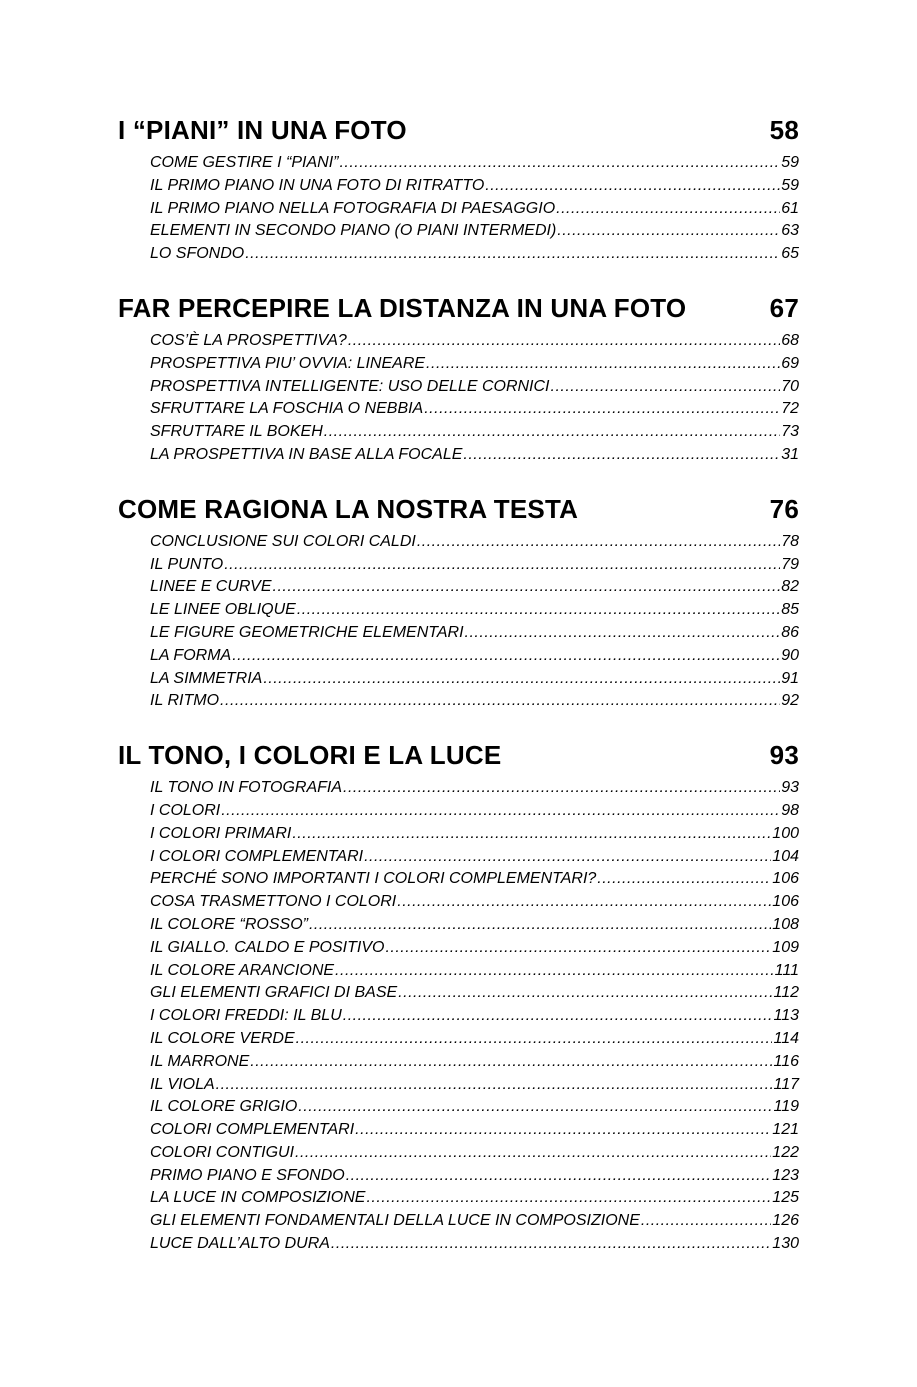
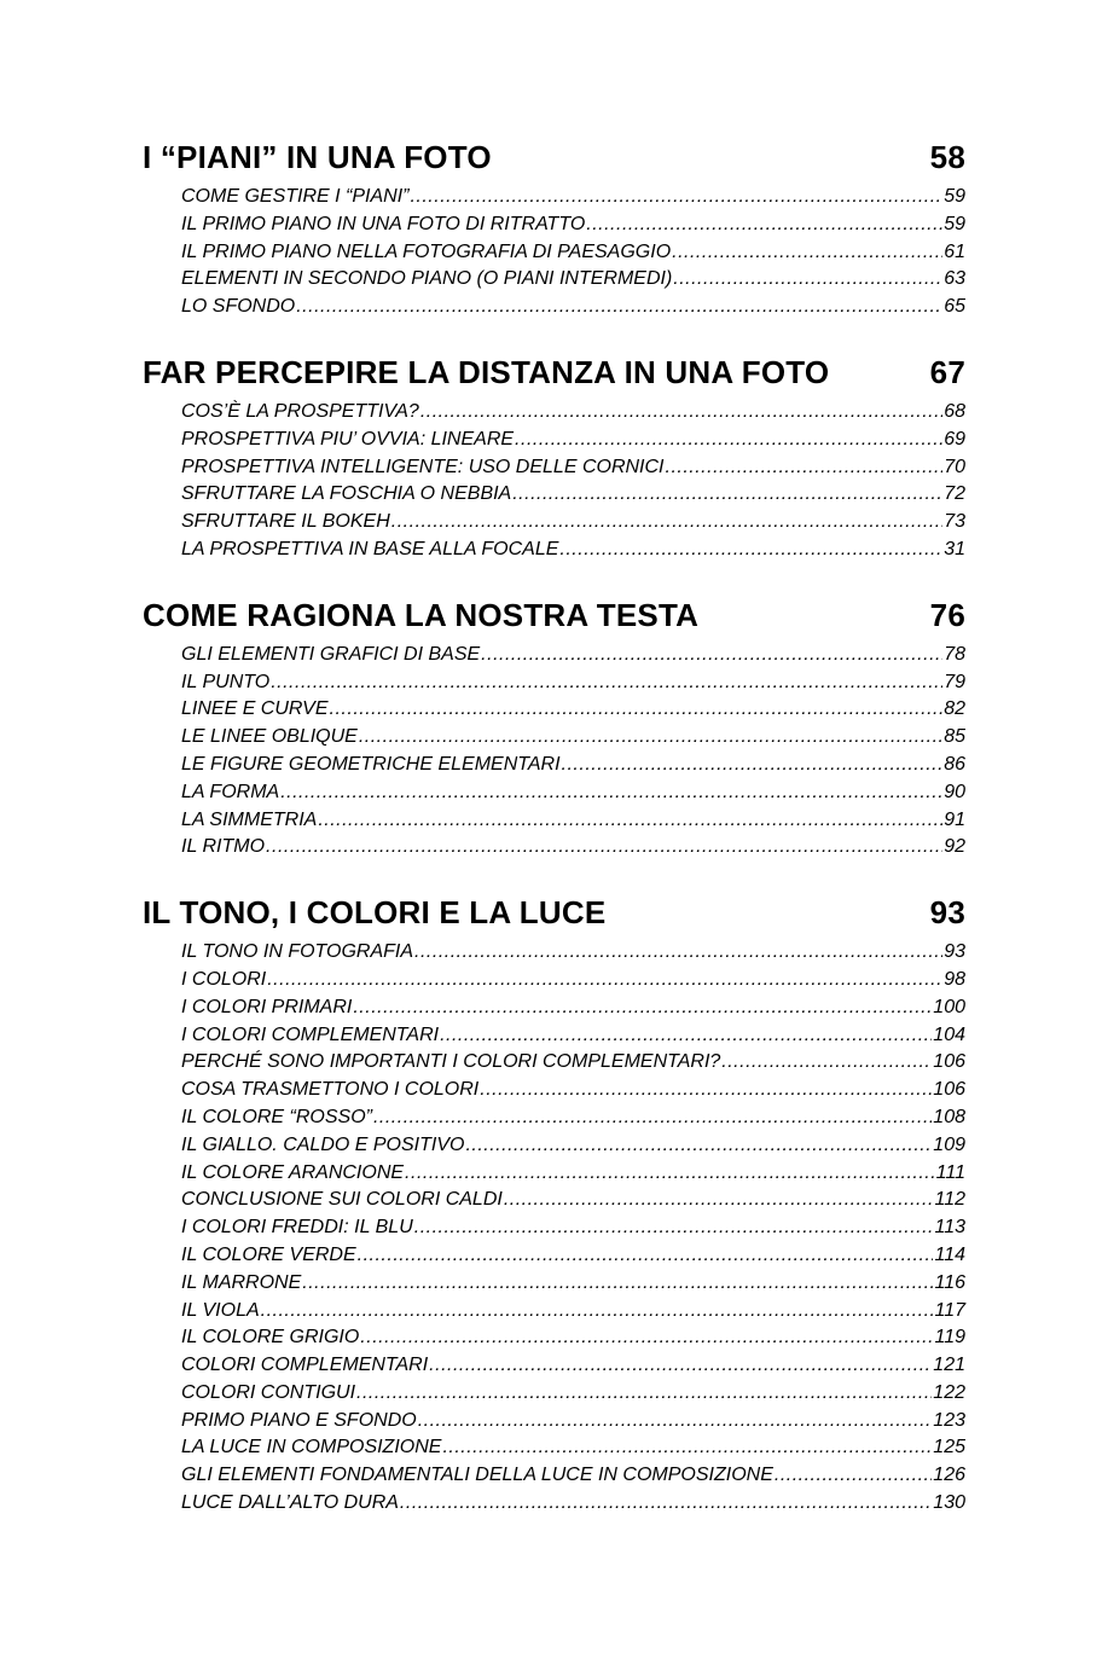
  I “PIANI” IN UNA FOTO
  58
  COME GESTIRE I “PIANI”
  59
  IL PRIMO PIANO IN UNA FOTO DI RITRATTO
  59
  IL PRIMO PIANO NELLA FOTOGRAFIA DI PAESAGGIO
  61
  ELEMENTI IN SECONDO PIANO (O PIANI INTERMEDI)
  63
  LO SFONDO
  65
  FAR PERCEPIRE LA DISTANZA IN UNA FOTO
  67
  COS’È LA PROSPETTIVA?
  68
  PROSPETTIVA PIU’ OVVIA: LINEARE
  69
  PROSPETTIVA INTELLIGENTE: USO DELLE CORNICI
  70
  SFRUTTARE LA FOSCHIA O NEBBIA
  72
  SFRUTTARE IL BOKEH
  73
  LA PROSPETTIVA IN BASE ALLA FOCALE
  31
  COME RAGIONA LA NOSTRA TESTA
  76
- CONCLUSIONE SUI COLORI CALDI
+ GLI ELEMENTI GRAFICI DI BASE
  78
  IL PUNTO
  79
  LINEE E CURVE
  82
  LE LINEE OBLIQUE
  85
  LE FIGURE GEOMETRICHE ELEMENTARI
  86
  LA FORMA
  90
  LA SIMMETRIA
  91
  IL RITMO
  92
  IL TONO, I COLORI E LA LUCE
  93
  IL TONO IN FOTOGRAFIA
  93
  I COLORI
  98
  I COLORI PRIMARI
  100
  I COLORI COMPLEMENTARI
  104
  PERCHÉ SONO IMPORTANTI I COLORI COMPLEMENTARI?
  106
  COSA TRASMETTONO I COLORI
  106
  IL COLORE “ROSSO”
  108
  IL GIALLO. CALDO E POSITIVO
  109
  IL COLORE ARANCIONE
  111
- GLI ELEMENTI GRAFICI DI BASE
+ CONCLUSIONE SUI COLORI CALDI
  112
  I COLORI FREDDI: IL BLU
  113
  IL COLORE VERDE
  114
  IL MARRONE
  116
  IL VIOLA
  117
  IL COLORE GRIGIO
  119
  COLORI COMPLEMENTARI
  121
  COLORI CONTIGUI
  122
  PRIMO PIANO E SFONDO
  123
  LA LUCE IN COMPOSIZIONE
  125
  GLI ELEMENTI FONDAMENTALI DELLA LUCE IN COMPOSIZIONE
  126
  LUCE DALL’ALTO DURA
  130
